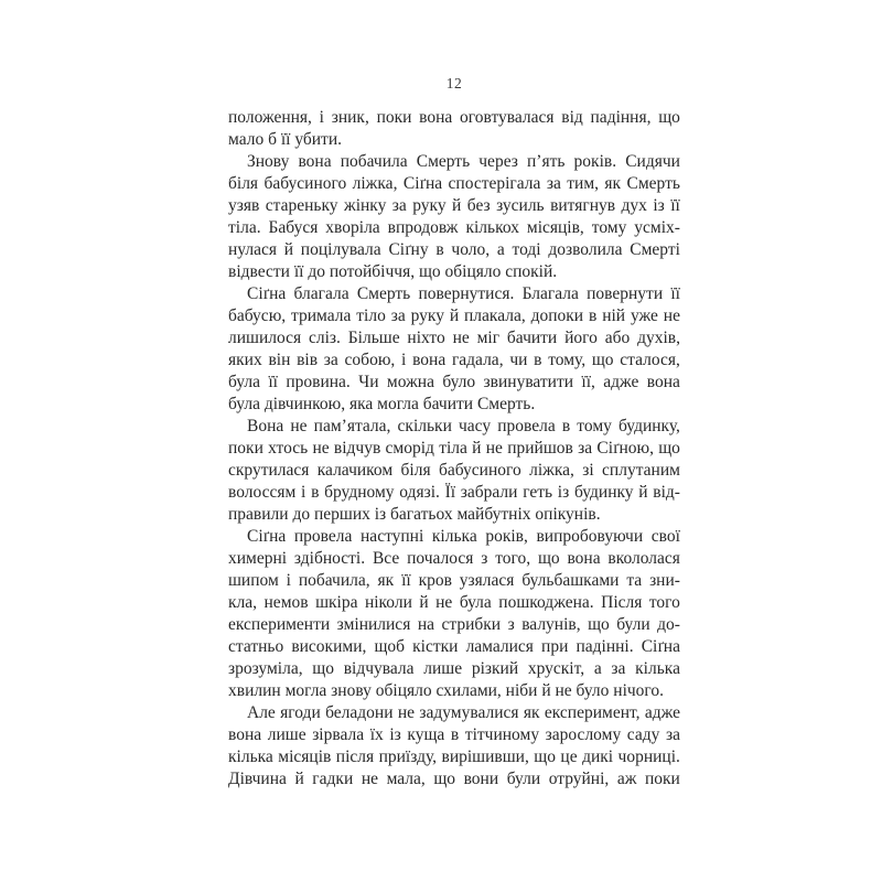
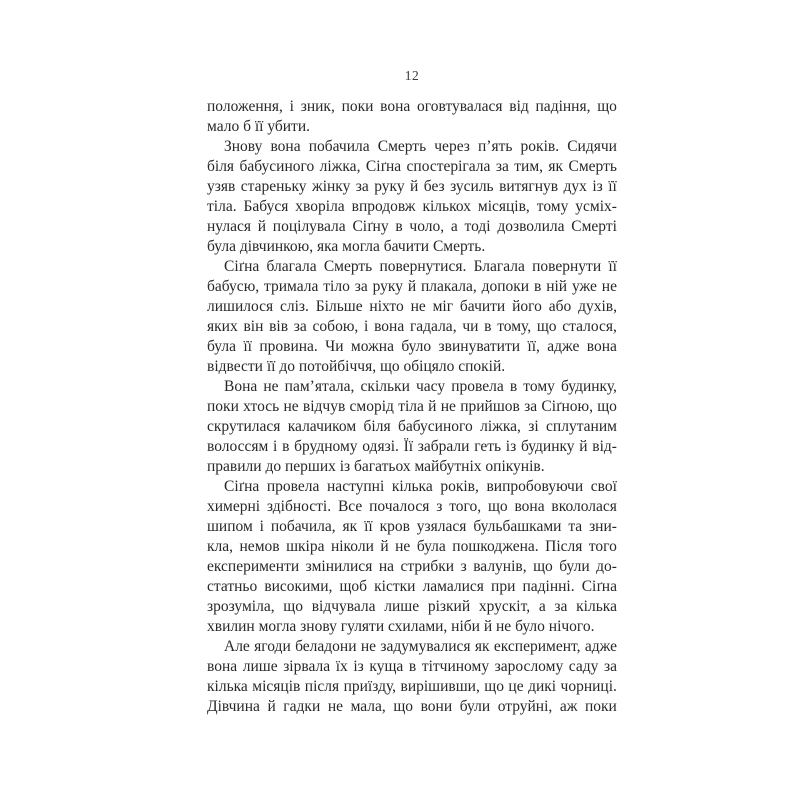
  12
  положення,
  і
  зник,
  поки
  вона
  оговтувалася
  від
  падіння,
  що
  мало б її убити.
  Знову
  вона
  побачила
  Смерть
  через
  п’ять
  років.
  Сидячи
  біля
  бабусиного
  ліжка,
  Сіґна
  спостерігала
  за
  тим,
  як
  Смерть
  узяв
  стареньку
  жінку
  за
  руку
  й
  без
  зусиль
  витягнув
  дух
  із
  її
  тіла.
  Бабуся
  хворіла
  впродовж
  кількох
  місяців,
  тому
  усміх-
  нулася
  й
  поцілувала
  Сіґну
  в
  чоло,
  а
  тоді
  дозволила
  Смерті
- відвести її до потойбіччя, що обіцяло спокій.
+ була дівчинкою, яка могла бачити Смерть.
  Сіґна
  благала
  Смерть
  повернутися.
  Благала
  повернути
  її
  бабусю,
  тримала
  тіло
  за
  руку
  й
  плакала,
  допоки
  в
  ній
  уже
  не
  лишилося
  сліз.
  Більше
  ніхто
  не
  міг
  бачити
  його
  або
  духів,
  яких
  він
  вів
  за
  собою,
  і
  вона
  гадала,
  чи
  в
  тому,
  що
  сталося,
  була
  її
  провина.
  Чи
  можна
  було
  звинуватити
  її,
  адже
  вона
- була дівчинкою, яка могла бачити Смерть.
+ відвести її до потойбіччя, що обіцяло спокій.
  Вона
  не
  пам’ятала,
  скільки
  часу
  провела
  в
  тому
  будинку,
  поки
  хтось
  не
  відчув
  сморід
  тіла
  й
  не
  прийшов
  за
  Сіґною,
  що
  скрутилася
  калачиком
  біля
  бабусиного
  ліжка,
  зі
  сплутаним
  волоссям
  і
  в
  брудному
  одязі.
  Її
  забрали
  геть
  із
  будинку
  й
  від-
  правили до перших із багатьох майбутніх опікунів.
  Сіґна
  провела
  наступні
  кілька
  років,
  випробовуючи
  свої
  химерні
  здібності.
  Все
  почалося
  з
  того,
  що
  вона
  вкололася
  шипом
  і
  побачила,
  як
  її
  кров
  узялася
  бульбашками
  та
  зни-
  кла,
  немов
  шкіра
  ніколи
  й
  не
  була
  пошкоджена.
  Після
  того
  експерименти
  змінилися
  на
  стрибки
  з
  валунів,
  що
  були
  до-
  статньо
  високими,
  щоб
  кістки
  ламалися
  при
  падінні.
  Сіґна
  зрозуміла,
  що
  відчувала
  лише
  різкий
  хрускіт,
  а
  за
  кілька
- хвилин могла знову обіцяло схилами, ніби й не було нічого.
+ хвилин могла знову гуляти схилами, ніби й не було нічого.
  Але
  ягоди
  беладони
  не
  задумувалися
  як
  експеримент,
  адже
  вона
  лише
  зірвала
  їх
  із
  куща
  в
  тітчиному
  зарослому
  саду
  за
  кілька
  місяців
  після
  приїзду,
  вирішивши,
  що
  це
  дикі
  чорниці.
  Дівчина
  й
  гадки
  не
  мала,
  що
  вони
  були
  отруйні,
  аж
  поки
